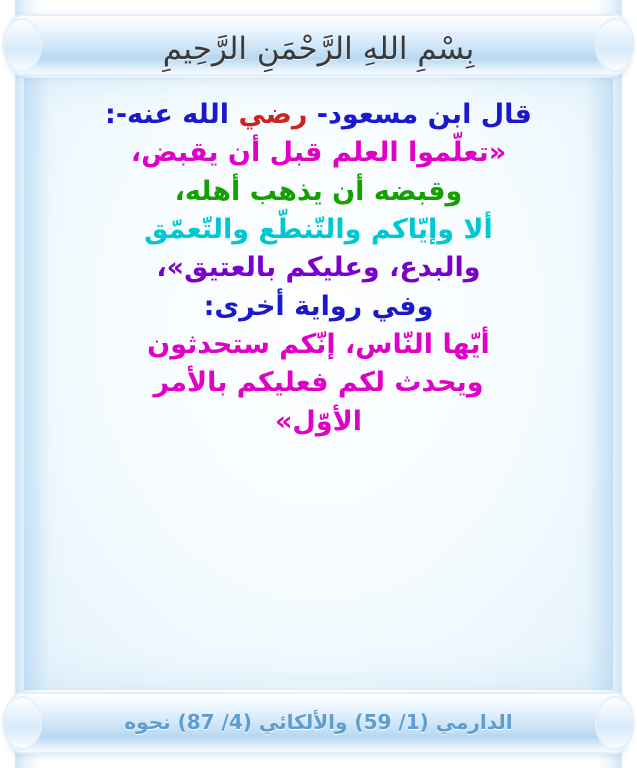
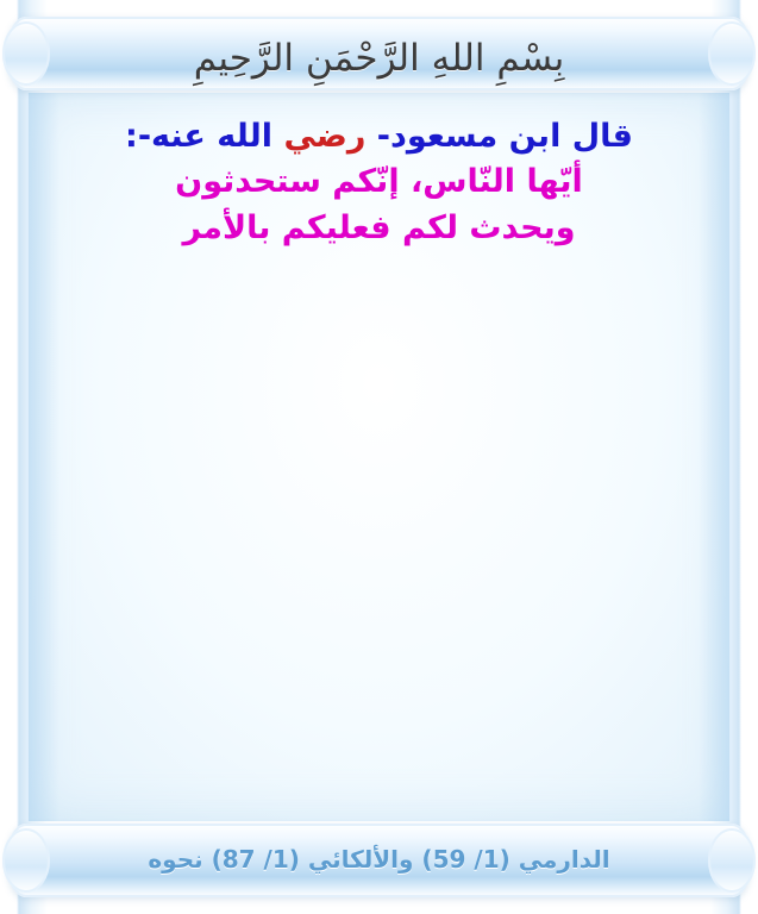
  بِسْمِ اللهِ الرَّحْمَنِ الرَّحِيمِ
  قال ابن مسعود- رضي الله عنه-:
- «تعلّموا العلم قبل أن يقبض،
- وقبضه أن يذهب أهله،
- ألا وإيّاكم والتّنطّع والتّعمّق
- والبدع، وعليكم بالعتيق»،
- وفي رواية أخرى:
  أيّها النّاس، إنّكم ستحدثون
  ويحدث لكم فعليكم بالأمر
- الأوّل»
- الدارمي (1/ 59) والألكائي (4/ 87) نحوه
+ الدارمي (1/ 59) والألكائي (1/ 87) نحوه
